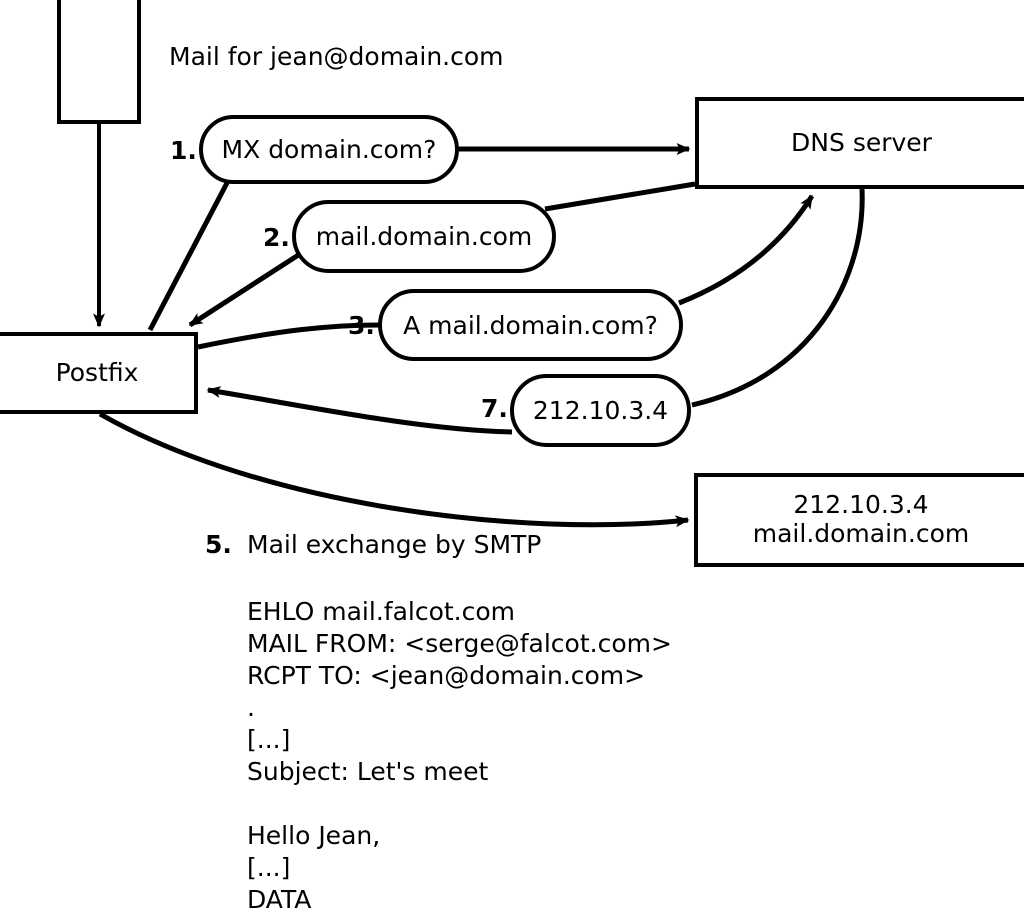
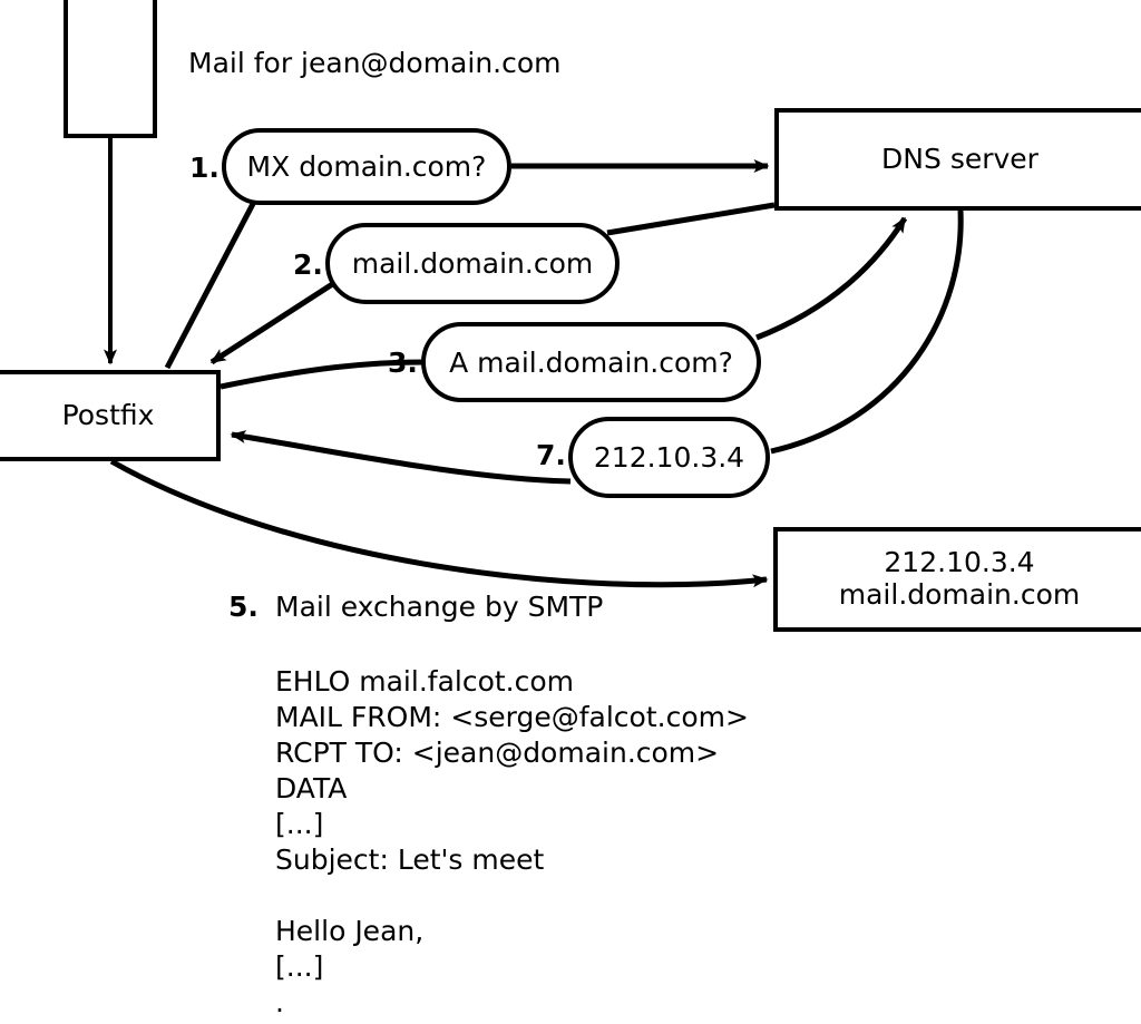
  Postfix
  DNS server
  212.10.3.4
  mail.domain.com
  Mail for jean@domain.com
  1.
  MX domain.com?
  2.
  mail.domain.com
  3.
  A mail.domain.com?
  7.
  212.10.3.4
  5.
  Mail exchange by SMTP
  EHLO mail.falcot.com
  MAIL FROM: <serge@falcot.com>
  RCPT TO: <jean@domain.com>
- .
+ DATA
  [...]
  Subject: Let's meet
  Hello Jean,
  [...]
- DATA
+ .
